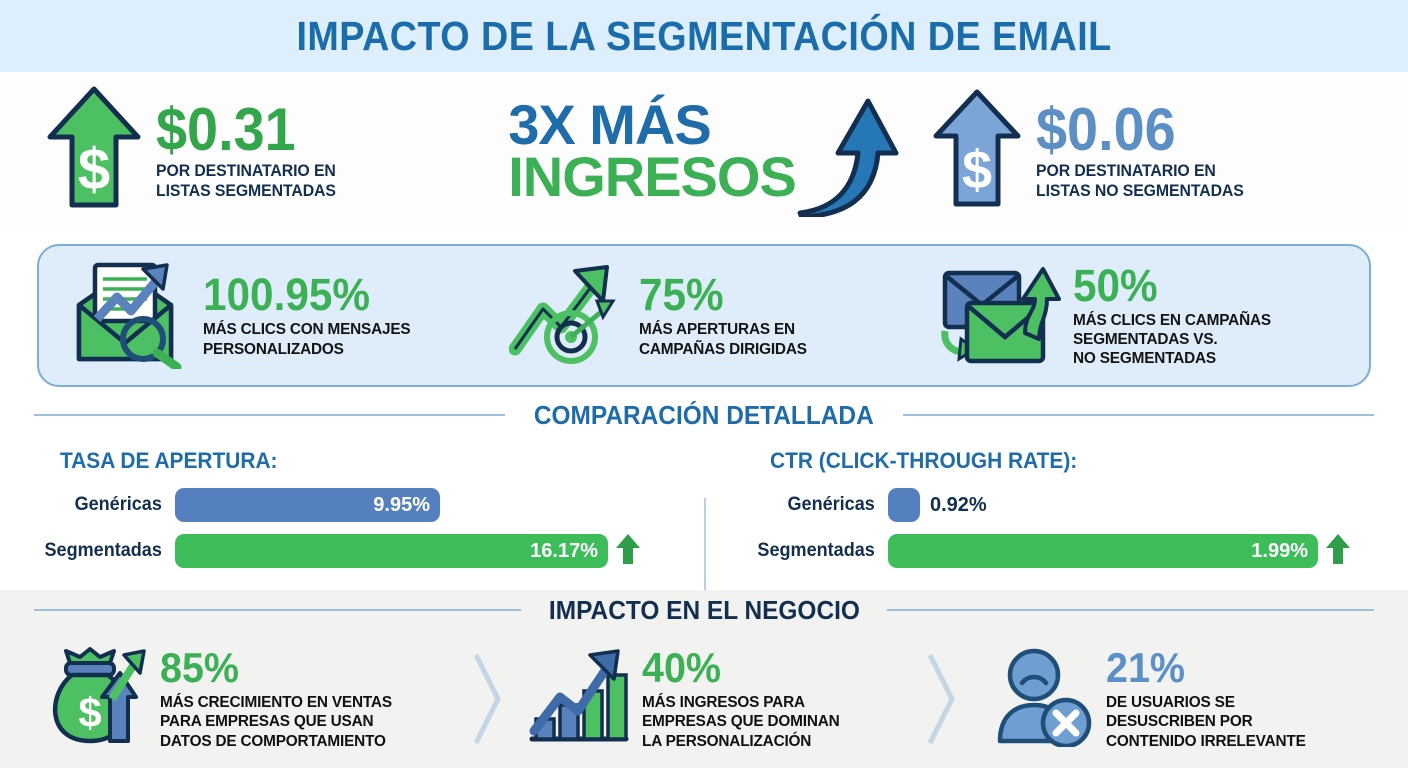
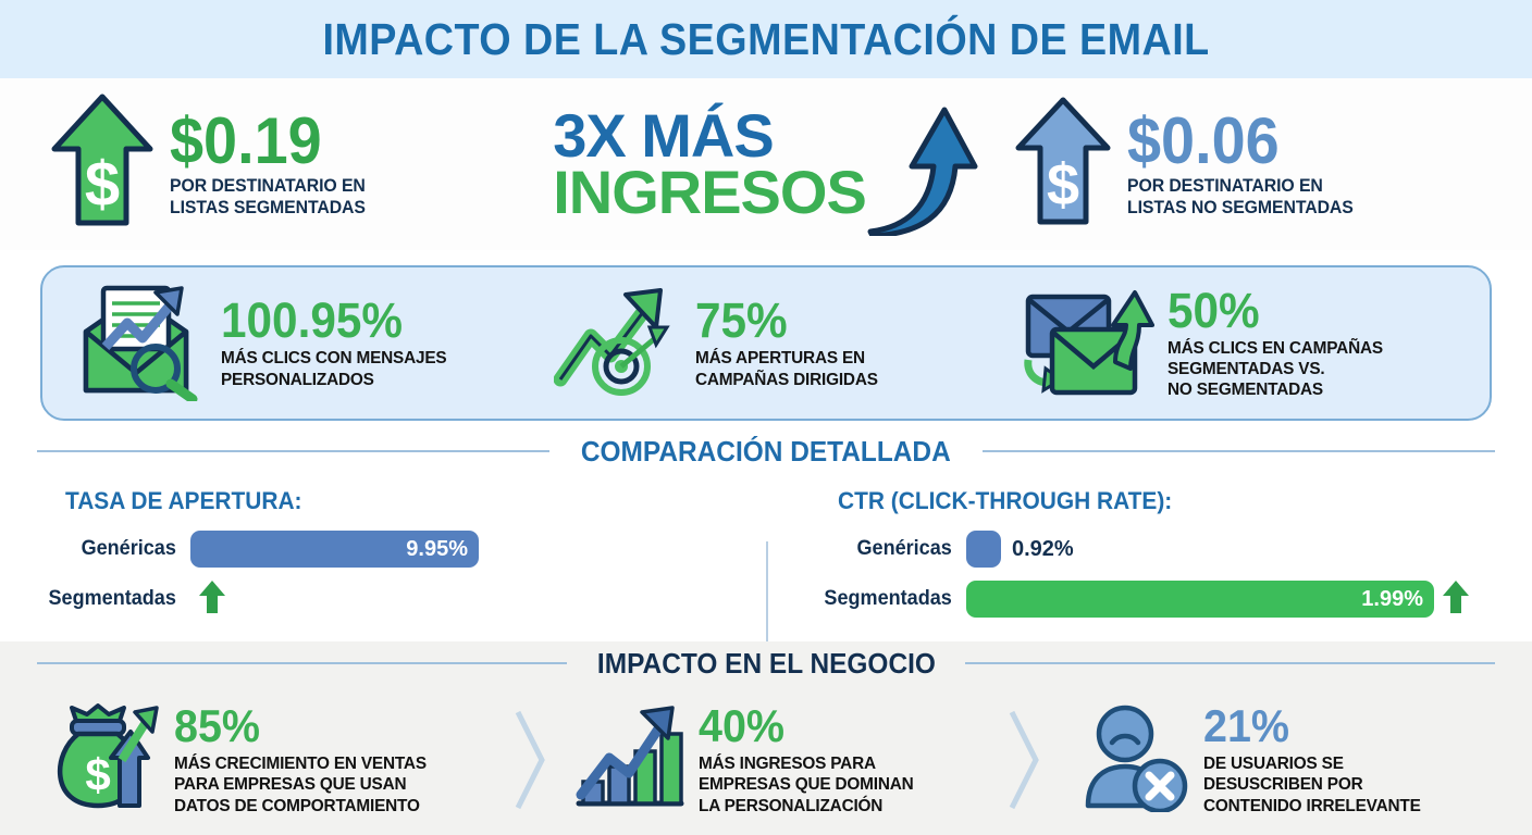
  IMPACTO DE LA SEGMENTACIÓN DE EMAIL
  $
- $0.31
+ $0.19
  POR DESTINATARIO EN
  LISTAS SEGMENTADAS
  3X MÁS
  INGRESOS
  $
  $0.06
  POR DESTINATARIO EN
  LISTAS NO SEGMENTADAS
  100.95%
  MÁS CLICS CON MENSAJES
  PERSONALIZADOS
  75%
  MÁS APERTURAS EN
  CAMPAÑAS DIRIGIDAS
  50%
  MÁS CLICS EN CAMPAÑAS
  SEGMENTADAS VS.
  NO SEGMENTADAS
  COMPARACIÓN DETALLADA
  TASA DE APERTURA:
  Genéricas
  9.95%
  Segmentadas
- 16.17%
  CTR (CLICK-THROUGH RATE):
  Genéricas
  0.92%
  Segmentadas
  1.99%
  IMPACTO EN EL NEGOCIO
  $
  85%
  MÁS CRECIMIENTO EN VENTAS
  PARA EMPRESAS QUE USAN
  DATOS DE COMPORTAMIENTO
  40%
  MÁS INGRESOS PARA
  EMPRESAS QUE DOMINAN
  LA PERSONALIZACIÓN
  21%
  DE USUARIOS SE
  DESUSCRIBEN POR
  CONTENIDO IRRELEVANTE
